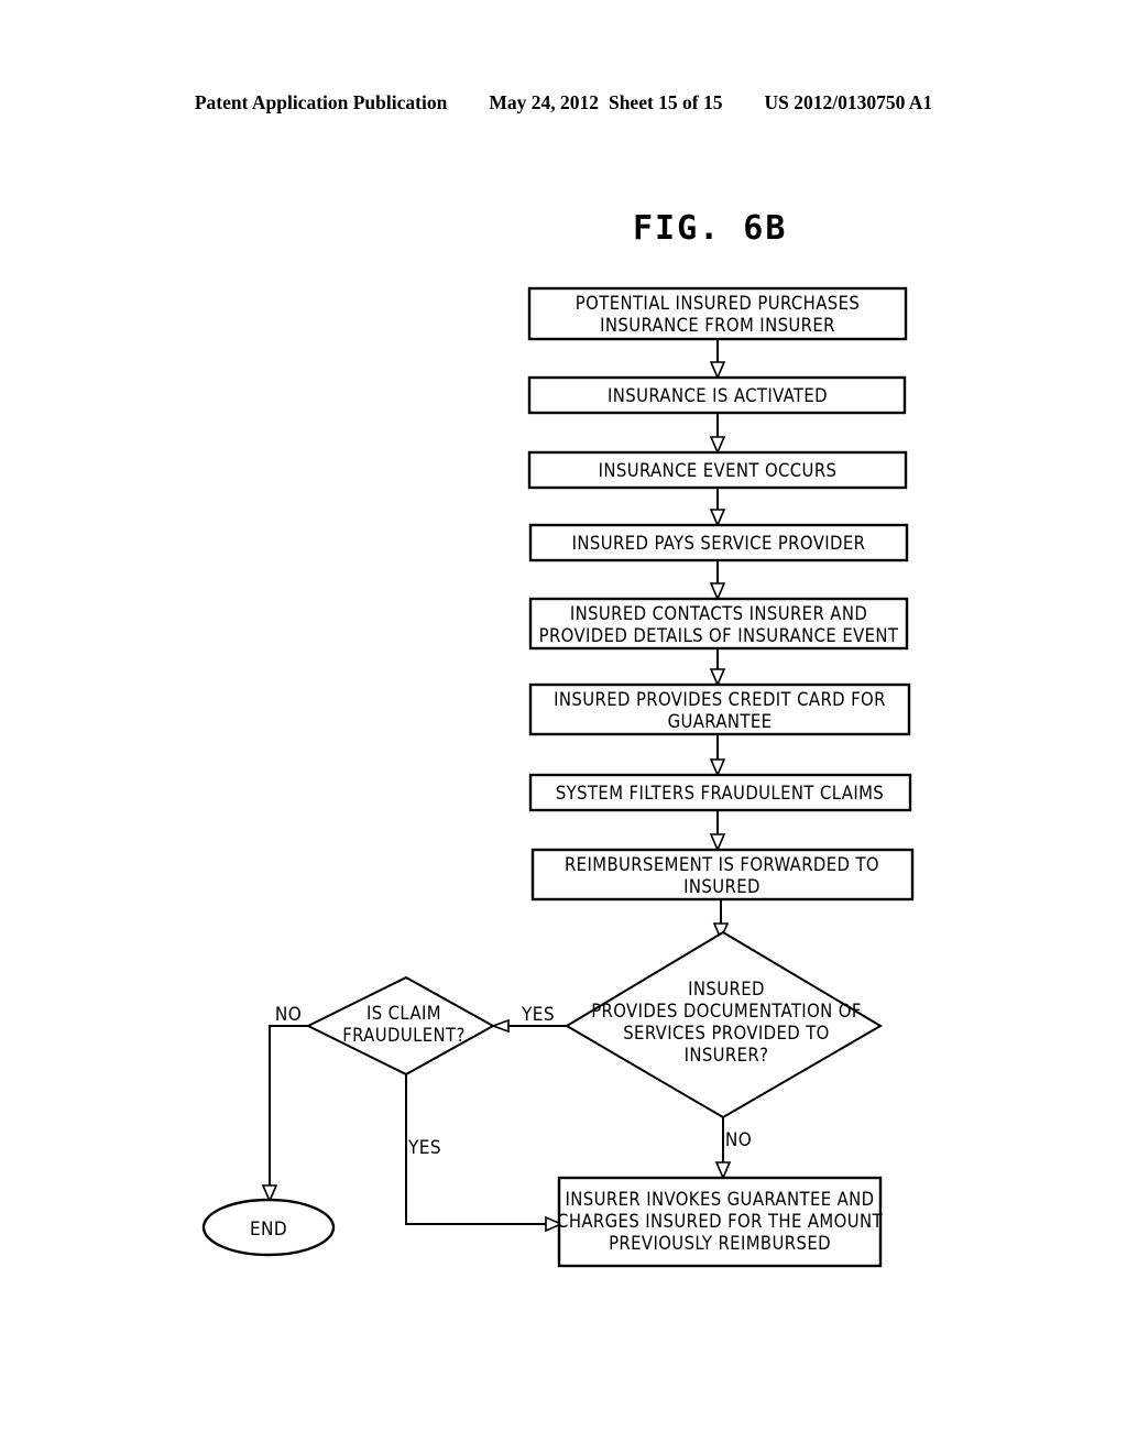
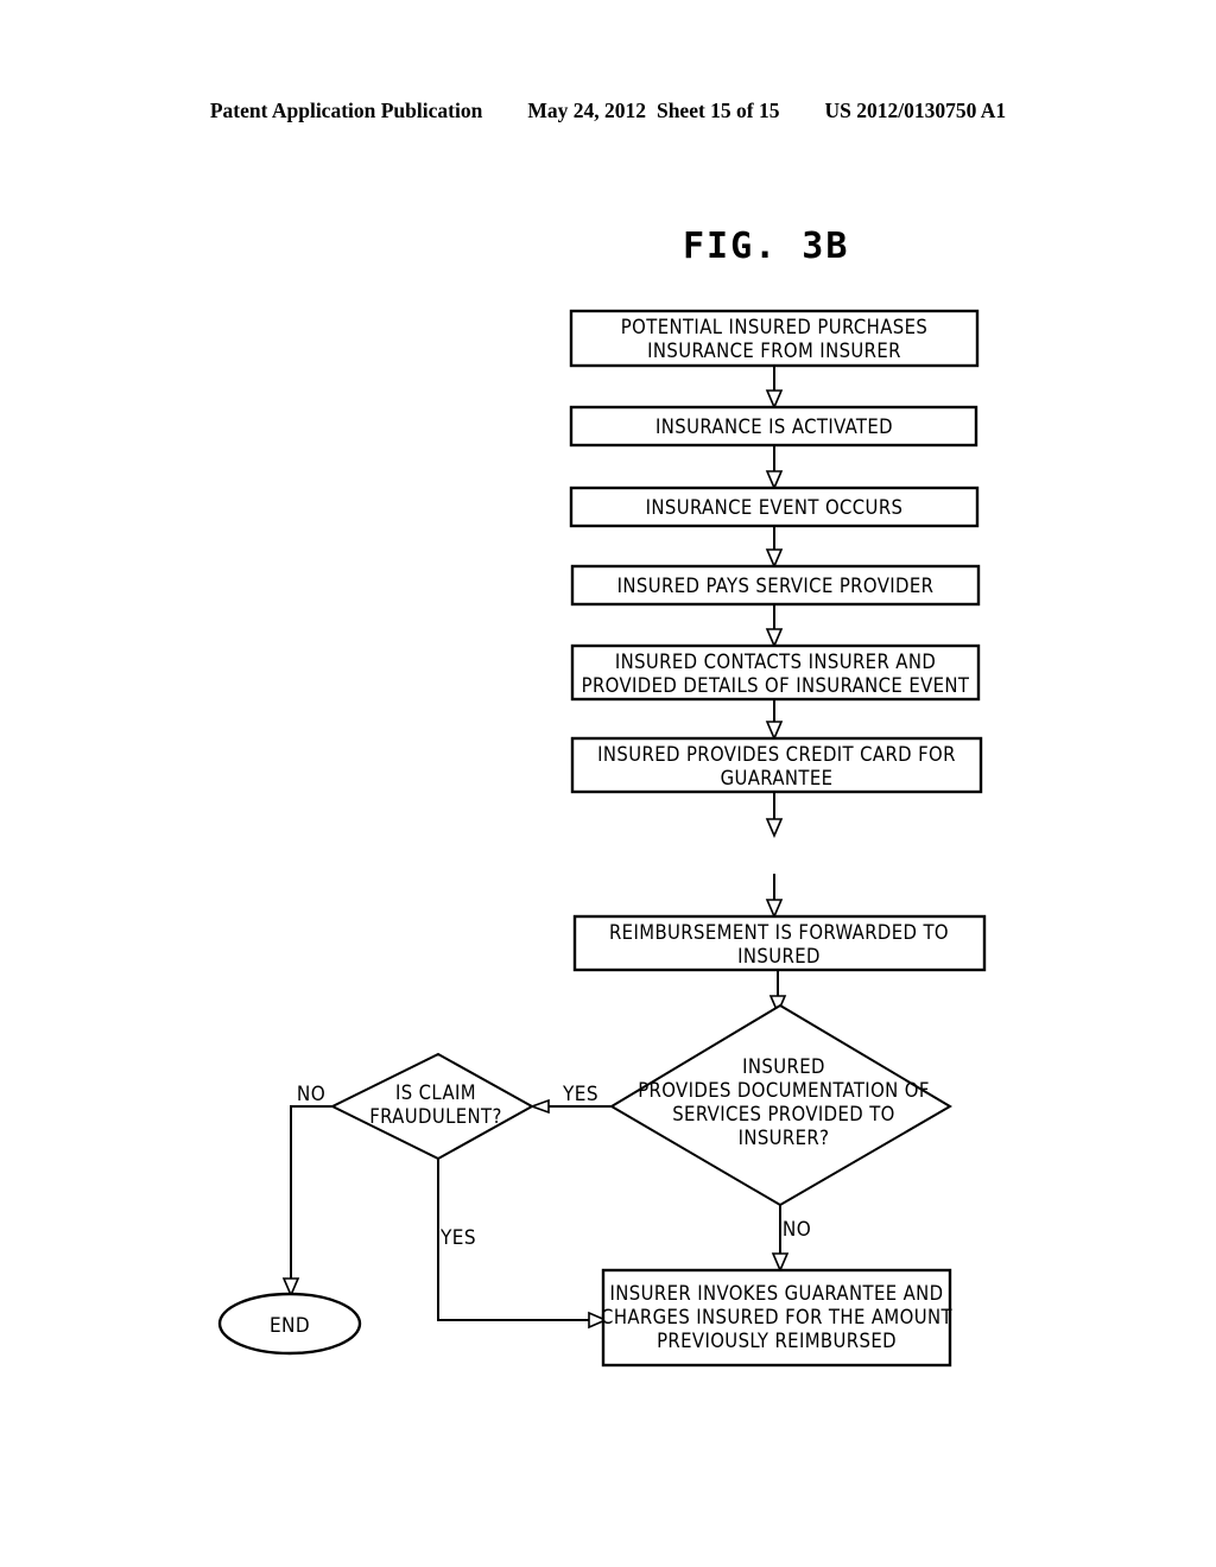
  Patent Application Publication
  May 24, 2012
  Sheet 15 of 15
  US 2012/0130750 A1
- FIG. 6B
+ FIG. 3B
  POTENTIAL INSURED PURCHASES
  INSURANCE FROM INSURER
  INSURANCE IS ACTIVATED
  INSURANCE EVENT OCCURS
  INSURED PAYS SERVICE PROVIDER
  INSURED CONTACTS INSURER AND
  PROVIDED DETAILS OF INSURANCE EVENT
  INSURED PROVIDES CREDIT CARD FOR
  GUARANTEE
- SYSTEM FILTERS FRAUDULENT CLAIMS
  REIMBURSEMENT IS FORWARDED TO
  INSURED
  INSURED
  PROVIDES DOCUMENTATION OF
  SERVICES PROVIDED TO
  INSURER?
  IS CLAIM
  FRAUDULENT?
  INSURER INVOKES GUARANTEE AND
  CHARGES INSURED FOR THE AMOUNT
  PREVIOUSLY REIMBURSED
  END
  YES
  NO
  NO
  YES
